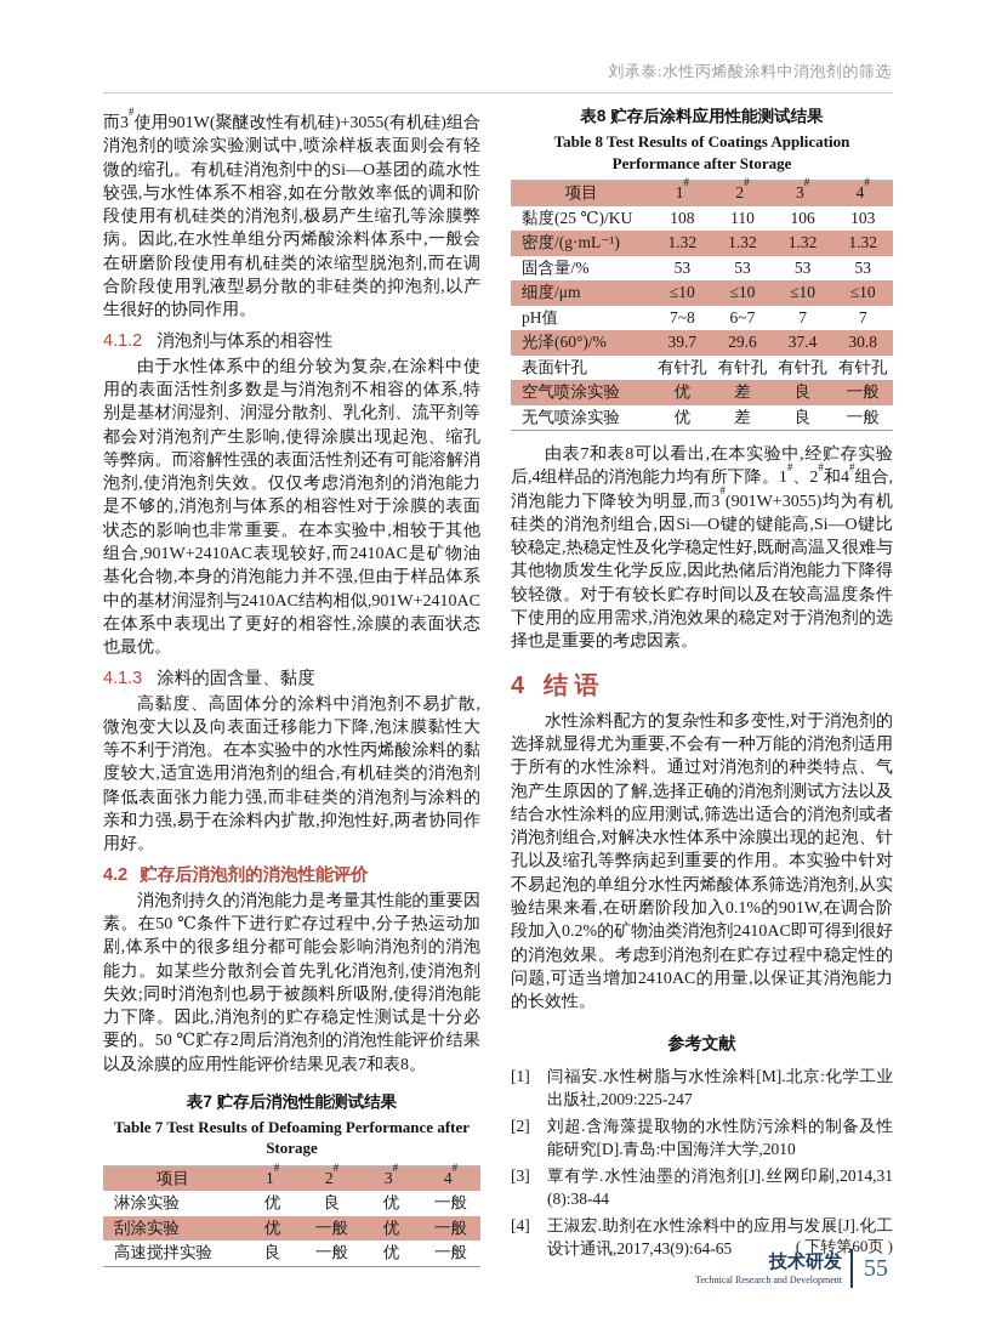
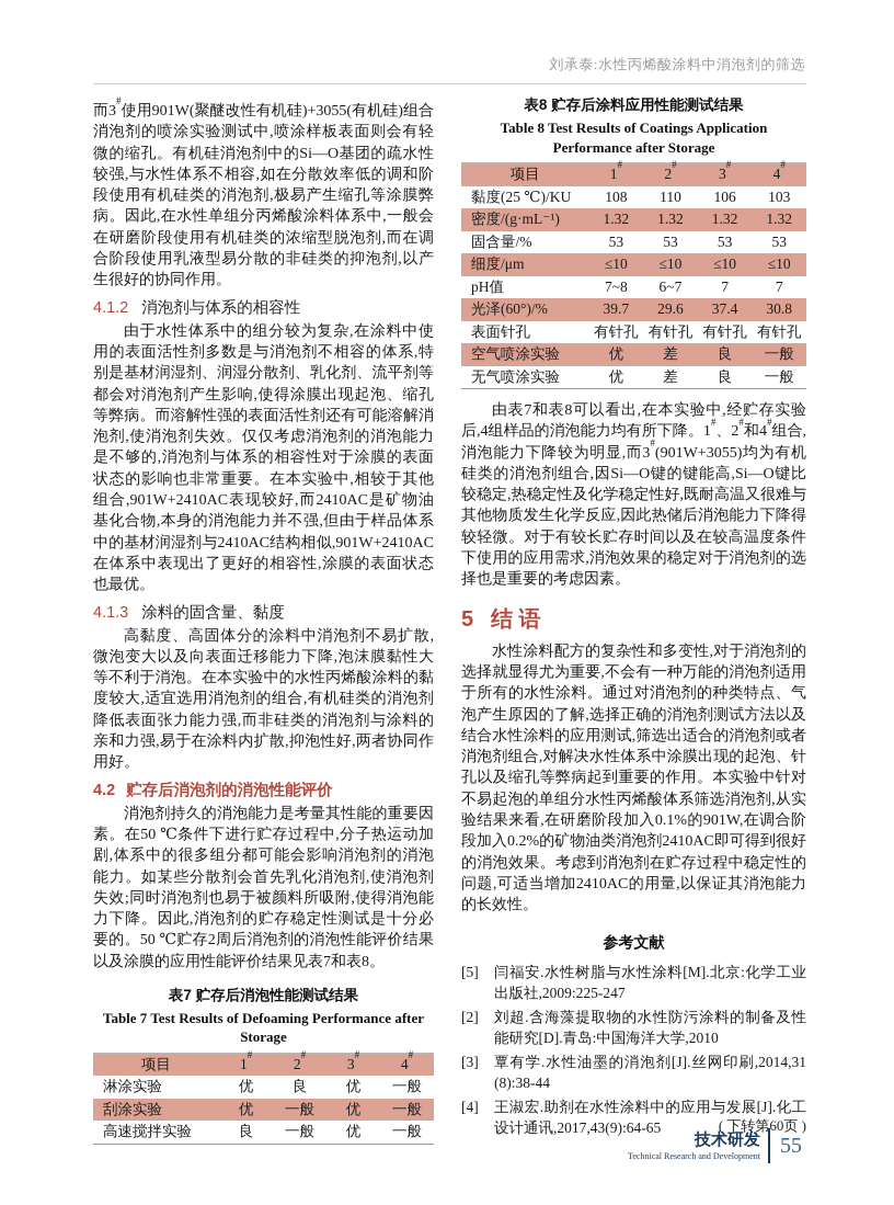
  刘承泰:水性丙烯酸涂料中消泡剂的筛选
  而3#使用901W(聚醚改性有机硅)+3055(有机硅)组合消泡剂的喷涂实验测试中,喷涂样板表面则会有轻微的缩孔。有机硅消泡剂中的Si—O基团的疏水性较强,与水性体系不相容,如在分散效率低的调和阶段使用有机硅类的消泡剂,极易产生缩孔等涂膜弊病。因此,在水性单组分丙烯酸涂料体系中,一般会在研磨阶段使用有机硅类的浓缩型脱泡剂,而在调合阶段使用乳液型易分散的非硅类的抑泡剂,以产生很好的协同作用。
  4.1.2 消泡剂与体系的相容性
  由于水性体系中的组分较为复杂,在涂料中使用的表面活性剂多数是与消泡剂不相容的体系,特别是基材润湿剂、润湿分散剂、乳化剂、流平剂等都会对消泡剂产生影响,使得涂膜出现起泡、缩孔等弊病。而溶解性强的表面活性剂还有可能溶解消泡剂,使消泡剂失效。仅仅考虑消泡剂的消泡能力是不够的,消泡剂与体系的相容性对于涂膜的表面状态的影响也非常重要。在本实验中,相较于其他组合,901W+2410AC表现较好,而2410AC是矿物油基化合物,本身的消泡能力并不强,但由于样品体系中的基材润湿剂与2410AC结构相似,901W+2410AC在体系中表现出了更好的相容性,涂膜的表面状态也最优。
  4.1.3 涂料的固含量、黏度
  高黏度、高固体分的涂料中消泡剂不易扩散,微泡变大以及向表面迁移能力下降,泡沫膜黏性大等不利于消泡。在本实验中的水性丙烯酸涂料的黏度较大,适宜选用消泡剂的组合,有机硅类的消泡剂降低表面张力能力强,而非硅类的消泡剂与涂料的亲和力强,易于在涂料内扩散,抑泡性好,两者协同作用好。
  4.2 贮存后消泡剂的消泡性能评价
  消泡剂持久的消泡能力是考量其性能的重要因素。在50 ℃条件下进行贮存过程中,分子热运动加剧,体系中的很多组分都可能会影响消泡剂的消泡能力。如某些分散剂会首先乳化消泡剂,使消泡剂失效;同时消泡剂也易于被颜料所吸附,使得消泡能力下降。因此,消泡剂的贮存稳定性测试是十分必要的。50 ℃贮存2周后消泡剂的消泡性能评价结果以及涂膜的应用性能评价结果见表7和表8。
  表7 贮存后消泡性能测试结果
  Table 7 Test Results of Defoaming Performance after Storage
  项目	1#	2#	3#	4#
  淋涂实验	优	良	优	一般
  刮涂实验	优	一般	优	一般
  高速搅拌实验	良	一般	优	一般
  表8 贮存后涂料应用性能测试结果
  Table 8 Test Results of Coatings Application Performance after Storage
  项目	1#	2#	3#	4#
  黏度(25 ℃)/KU	108	110	106	103
  密度/(g·mL⁻¹)	1.32	1.32	1.32	1.32
  固含量/%	53	53	53	53
  细度/μm	≤10	≤10	≤10	≤10
  pH值	7~8	6~7	7	7
  光泽(60°)/%	39.7	29.6	37.4	30.8
  表面针孔	有针孔	有针孔	有针孔	有针孔
  空气喷涂实验	优	差	良	一般
  无气喷涂实验	优	差	良	一般
  由表7和表8可以看出,在本实验中,经贮存实验后,4组样品的消泡能力均有所下降。1#、2#和4#组合,消泡能力下降较为明显,而3#(901W+3055)均为有机硅类的消泡剂组合,因Si—O键的键能高,Si—O键比较稳定,热稳定性及化学稳定性好,既耐高温又很难与其他物质发生化学反应,因此热储后消泡能力下降得较轻微。对于有较长贮存时间以及在较高温度条件下使用的应用需求,消泡效果的稳定对于消泡剂的选择也是重要的考虑因素。
- 4 结 语
+ 5 结 语
  水性涂料配方的复杂性和多变性,对于消泡剂的选择就显得尤为重要,不会有一种万能的消泡剂适用于所有的水性涂料。通过对消泡剂的种类特点、气泡产生原因的了解,选择正确的消泡剂测试方法以及结合水性涂料的应用测试,筛选出适合的消泡剂或者消泡剂组合,对解决水性体系中涂膜出现的起泡、针孔以及缩孔等弊病起到重要的作用。本实验中针对不易起泡的单组分水性丙烯酸体系筛选消泡剂,从实验结果来看,在研磨阶段加入0.1%的901W,在调合阶段加入0.2%的矿物油类消泡剂2410AC即可得到很好的消泡效果。考虑到消泡剂在贮存过程中稳定性的问题,可适当增加2410AC的用量,以保证其消泡能力的长效性。
  参考文献
- [1]
+ [5]
  闫福安.水性树脂与水性涂料[M].北京:化学工业出版社,2009:225-247
  [2]
  刘超.含海藻提取物的水性防污涂料的制备及性能研究[D].青岛:中国海洋大学,2010
  [3]
  覃有学.水性油墨的消泡剂[J].丝网印刷,2014,31(8):38-44
  [4]
  王淑宏.助剂在水性涂料中的应用与发展[J].化工设计通讯,2017,43(9):64-65
  ( 下转第60页 )
  技术研发
  Technical Research and Development
  55
